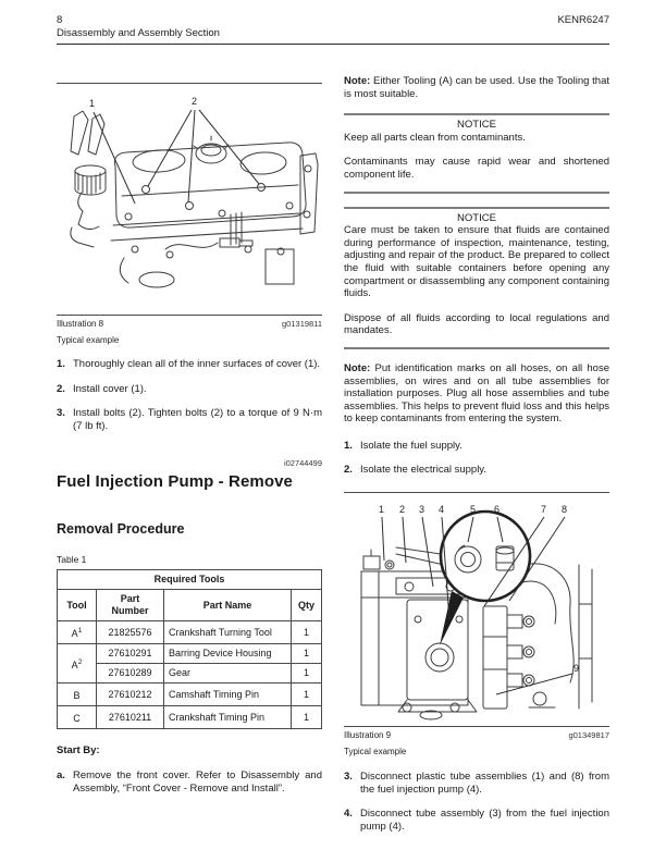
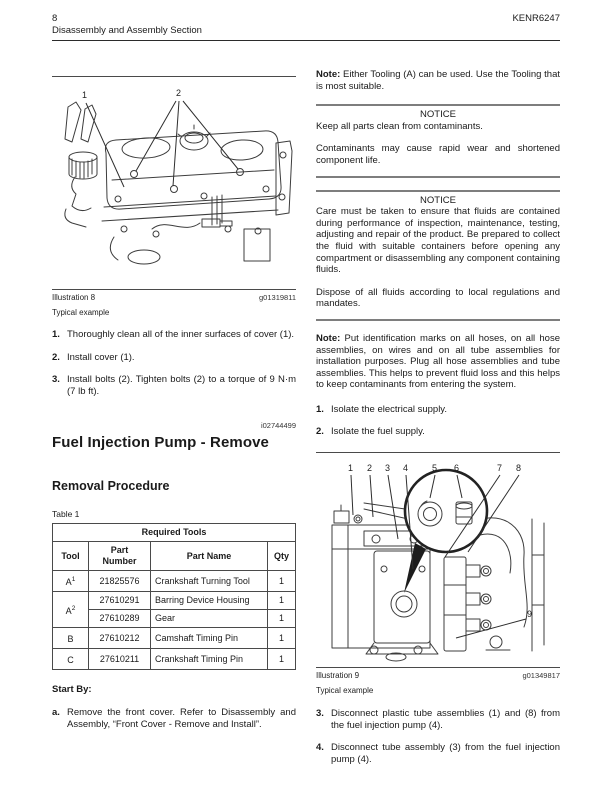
  8
  KENR6247
  Disassembly and Assembly Section
  1
  2
  Illustration 8
  g01319811
  Typical example
  1.
  Thoroughly clean all of the inner surfaces of cover (1).
  2.
  Install cover (1).
  3.
  Install bolts (2). Tighten bolts (2) to a torque of 9 N·m (7 lb ft).
  i02744499
  Fuel Injection Pump - Remove
  Removal Procedure
  Table 1
  Required Tools
  Tool	Part Number	Part Name	Qty
  A	21825576	Crankshaft Turning Tool	1
  A	27610291	Barring Device Housing	1
  27610289	Gear	1
  B	27610212	Camshaft Timing Pin	1
  C	27610211	Crankshaft Timing Pin	1
  Start By:
  a.
  Remove the front cover. Refer to Disassembly and Assembly, “Front Cover - Remove and Install”.
  Note: Either Tooling (A) can be used. Use the Tooling that is most suitable.
  NOTICE
  Keep all parts clean from contaminants.
  Contaminants may cause rapid wear and shortened component life.
  NOTICE
  Care must be taken to ensure that fluids are contained during performance of inspection, maintenance, testing, adjusting and repair of the product. Be prepared to collect the fluid with suitable containers before opening any compartment or disassembling any component containing fluids.
  Dispose of all fluids according to local regulations and mandates.
  Note: Put identification marks on all hoses, on all hose assemblies, on wires and on all tube assemblies for installation purposes. Plug all hose assemblies and tube assemblies. This helps to prevent fluid loss and this helps to keep contaminants from entering the system.
  1.
- Isolate the fuel supply.
+ Isolate the electrical supply.
  2.
- Isolate the electrical supply.
+ Isolate the fuel supply.
  1
  2
  3
  4
  5
  6
  7
  8
  9
  Illustration 9
  g01349817
  Typical example
  3.
  Disconnect plastic tube assemblies (1) and (8) from the fuel injection pump (4).
  4.
  Disconnect tube assembly (3) from the fuel injection pump (4).
